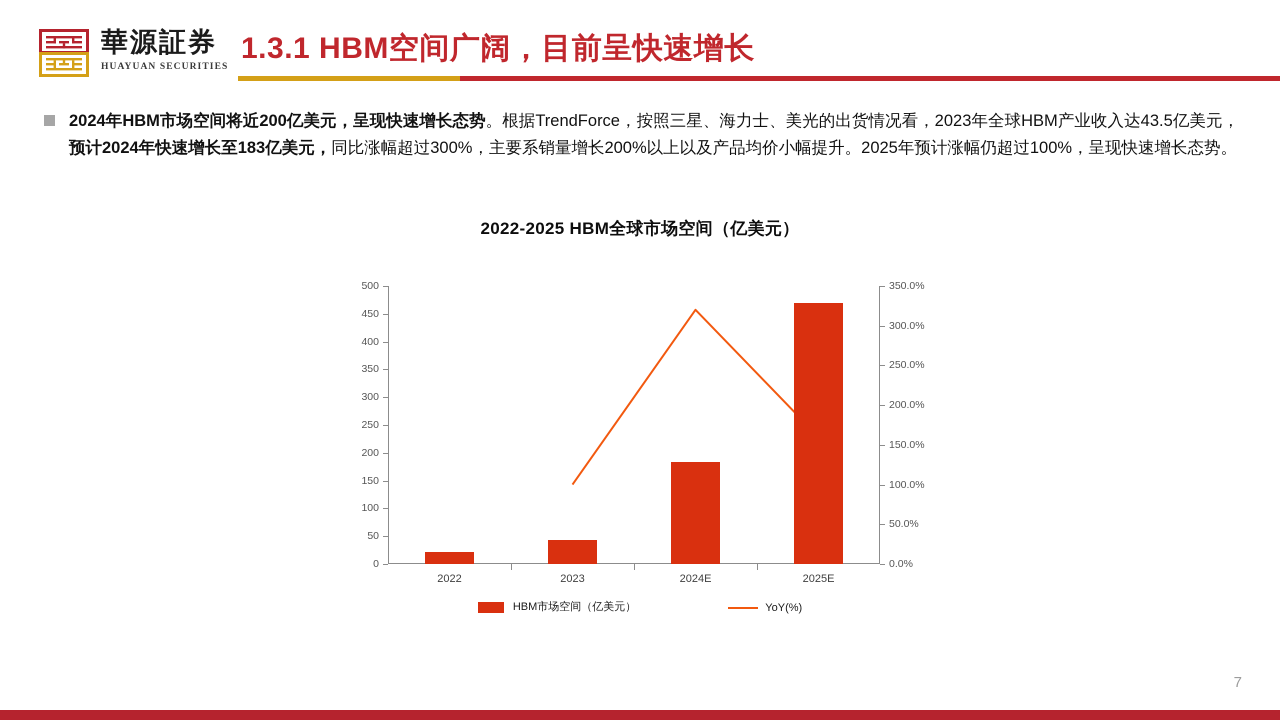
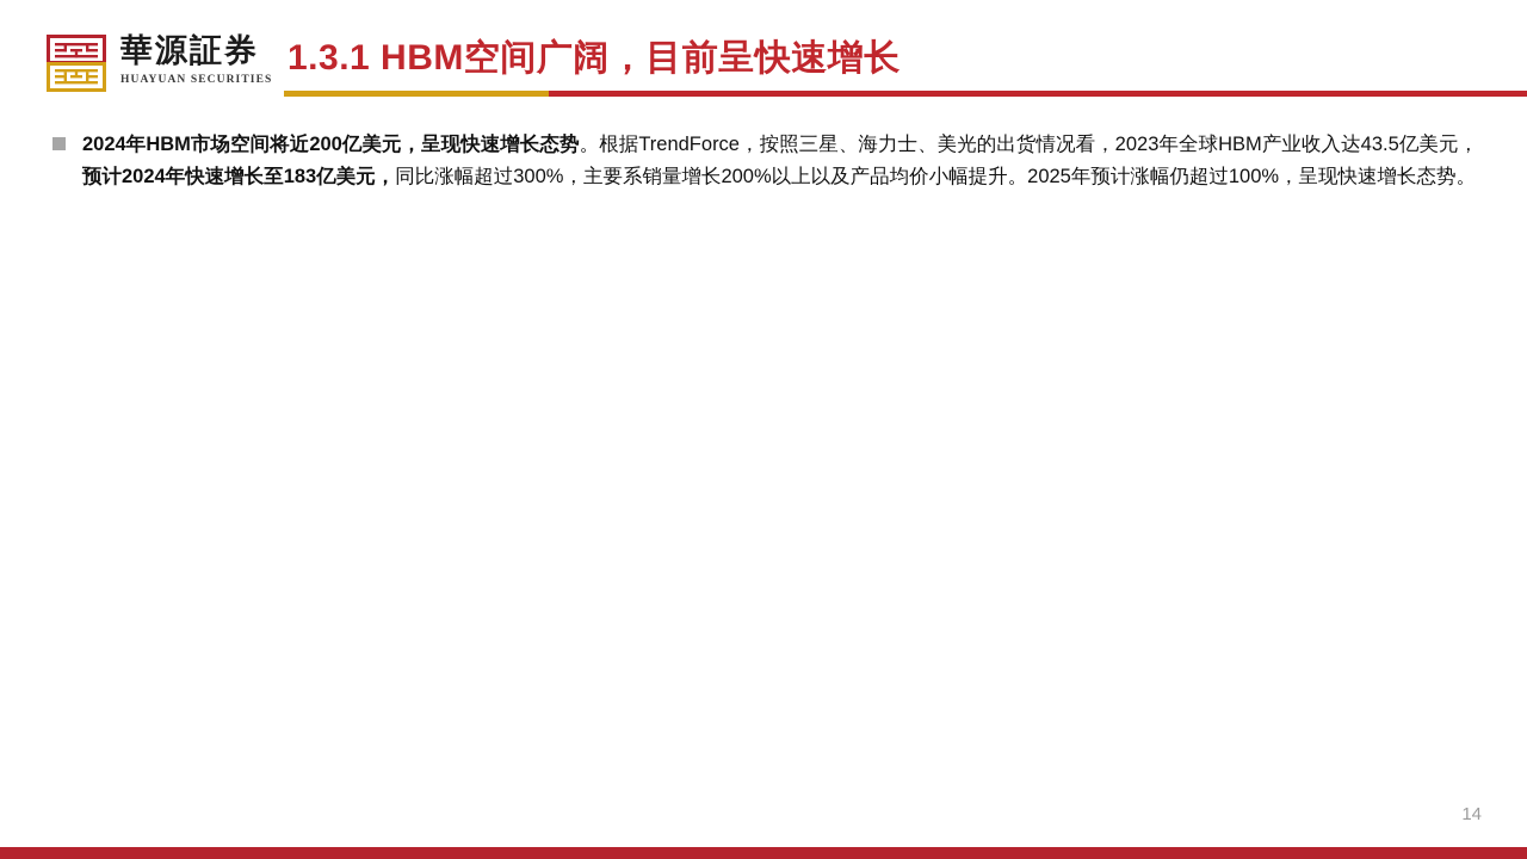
  華源証券
  HUAYUAN SECURITIES
  1.3.1 HBM空间广阔，目前呈快速增长
  2024年HBM市场空间将近200亿美元，呈现快速增长态势。根据TrendForce，按照三星、海力士、美光的出货情况看，2023年全球HBM产业收入达43.5亿美元，预计2024年快速增长至183亿美元，同比涨幅超过300%，主要系销量增长200%以上以及产品均价小幅提升。2025年预计涨幅仍超过100%，呈现快速增长态势。
- 2022-2025 HBM全球市场空间（亿美元）
- 0
- 50
- 100
- 150
- 200
- 250
- 300
- 350
- 400
- 450
- 500
- 0.0%
- 50.0%
- 100.0%
- 150.0%
- 200.0%
- 250.0%
- 300.0%
- 350.0%
- 2022
- 2023
- 2024E
- 2025E
- HBM市场空间（亿美元）
- YoY(%)
- 7
+ 14
